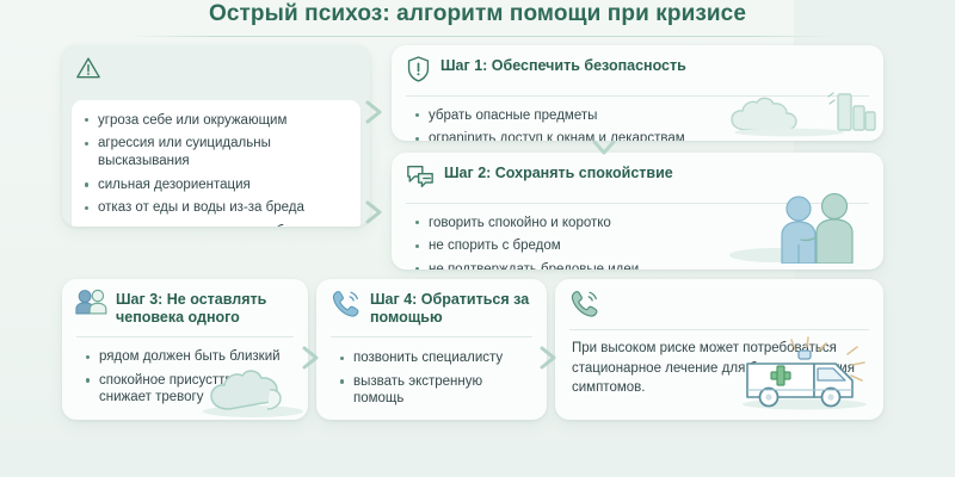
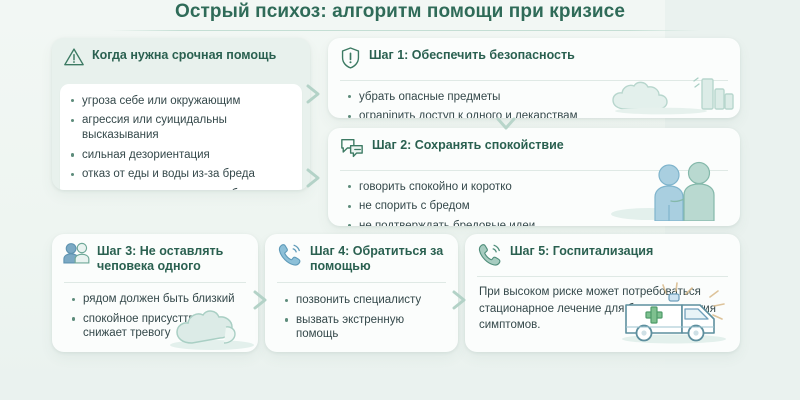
  Острый психоз: алгоритм помощи при кризисе
+ Когда нужна срочная помощь
  угроза себе или окружающим
  агрессия или суицидальны высказывания
  сильная дезориентация
  отказ от еды и воды из-за бреда
  Шаг 1: Обеспечить безопасность
  убрать опасные предметы
- ограninить доступ к окнам и лекарствам
+ ограninить доступ к одного и лекарствам
  Шаг 2: Сохранять спокойствие
  говорить спокойно и коротко
  не спорить с бредом
  не подтверждать бредовые идеи
  Шаг 3: Не оставлять чеповека одного
  рядом должен быть близкий
  спокойное присустт снижает тревогу
  Шаг 4: Обратиться за помощью
  позвонить специалисту
  вызвать экстренную помощь
+ Шаг 5: Госпитализация
  При высоком риске может потребоваться стационарное лечение дляия симптомов.
